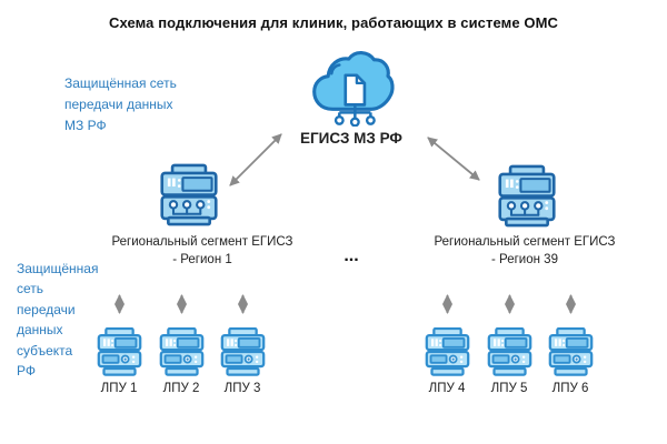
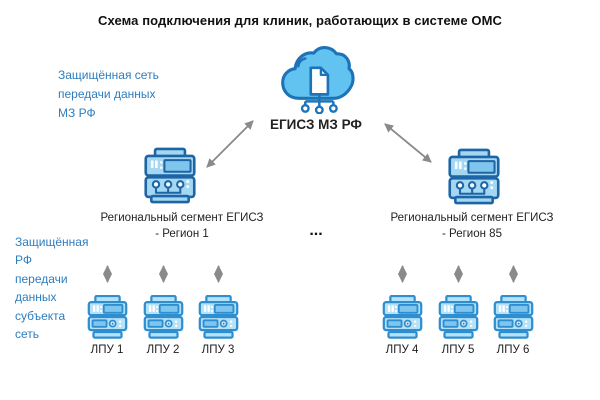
  Схема подключения для клиник, работающих в системе ОМС
  Защищённая сеть
  передачи данных
  МЗ РФ
  Защищённая
- сеть
+ РФ
  передачи
  данных
  субъекта
- РФ
+ сеть
  ЕГИСЗ МЗ РФ
  Региональный сегмент ЕГИСЗ
  - Регион 1
  Региональный сегмент ЕГИСЗ
- - Регион 39
+ - Регион 85
  ...
  ЛПУ 1
  ЛПУ 2
  ЛПУ 3
  ЛПУ 4
  ЛПУ 5
  ЛПУ 6
